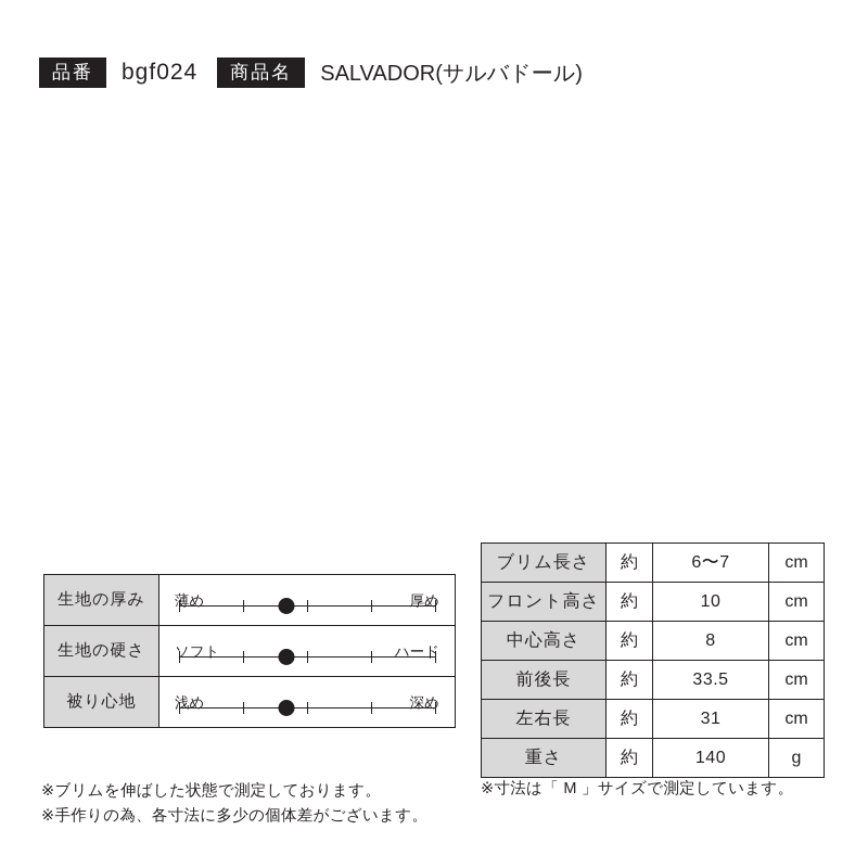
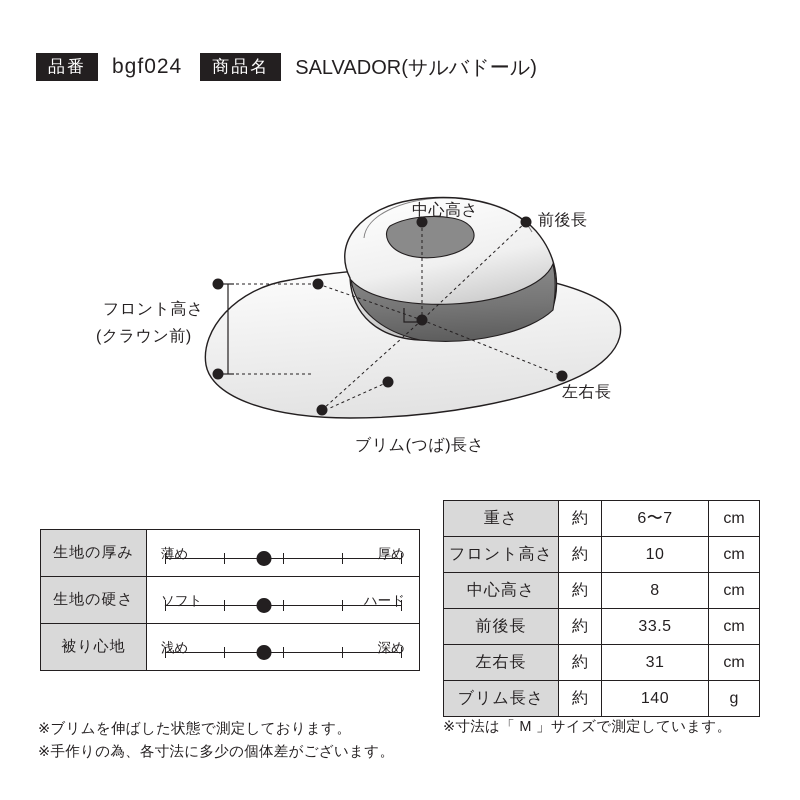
  品番
  bgf024
  商品名
  SALVADOR(サルバドール)
+ 中心高さ
+ 前後長
+ フロント高さ
+ (クラウン前)
+ 左右長
+ ブリム(つば)長さ
  生地の厚み	薄め 厚め
  生地の硬さ	ソフト ハード
  被り心地	浅め 深め
- ブリム長さ	約	6〜7	cm
+ 重さ	約	6〜7	cm
  フロント高さ	約	10	cm
  中心高さ	約	8	cm
  前後長	約	33.5	cm
  左右長	約	31	cm
- 重さ	約	140	g
+ ブリム長さ	約	140	g
  ※ブリムを伸ばした状態で測定しております。
  ※手作りの為、各寸法に多少の個体差がございます。
  ※寸法は「 M 」サイズで測定しています。
